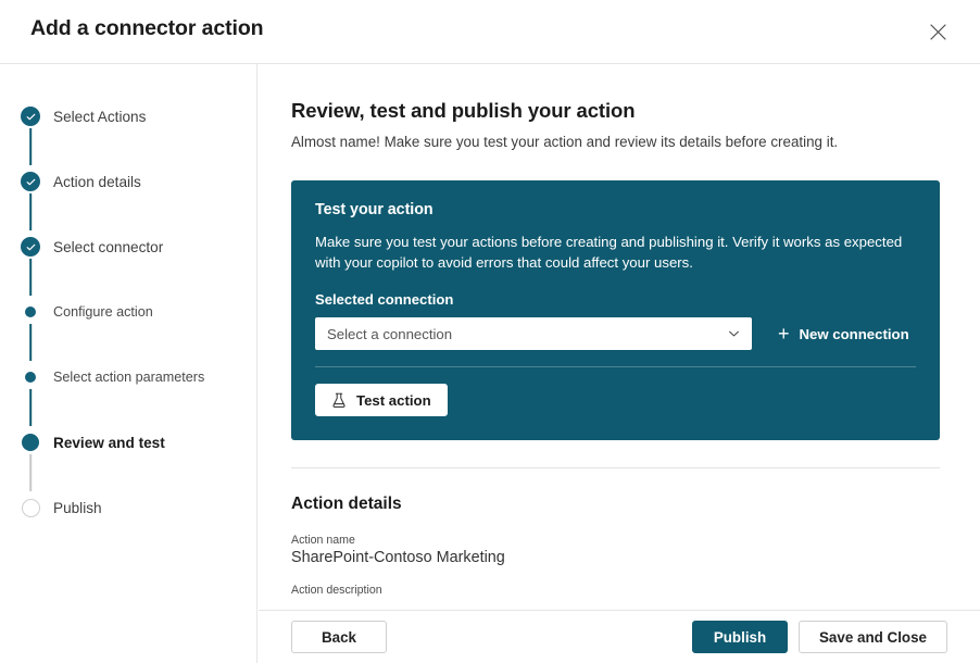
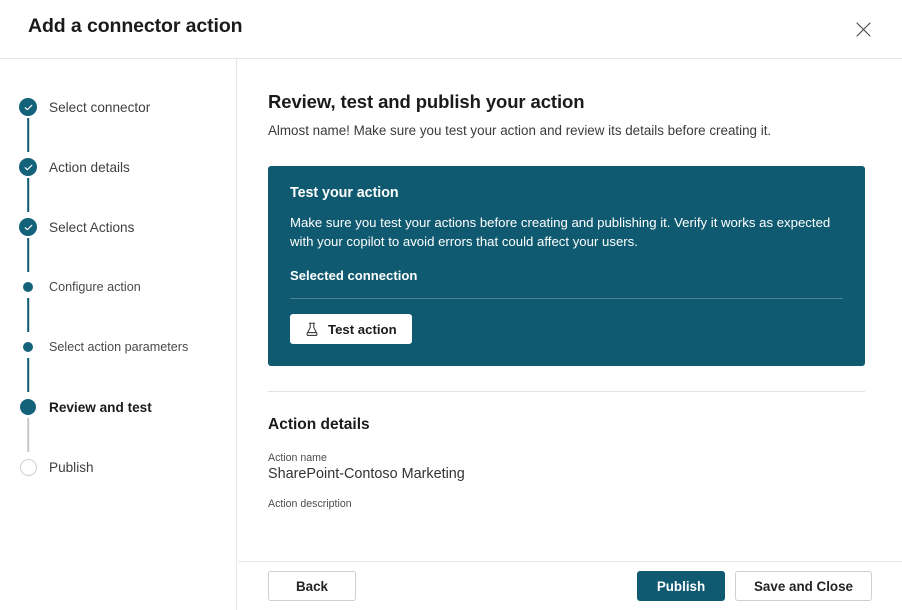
  Add a connector action
- Select Actions
+ Select connector
  Action details
- Select connector
+ Select Actions
  Configure action
  Select action parameters
  Review and test
  Publish
  Review, test and publish your action
  Almost name! Make sure you test your action and review its details before creating it.
  Test your action
  Make sure you test your actions before creating and publishing it. Verify it works as expected with your copilot to avoid errors that could affect your users.
  Selected connection
- Select a connection
- +
- New connection
  Test action
  Action details
  Action name
  SharePoint-Contoso Marketing
  Action description
  Back
  Publish
  Save and Close
